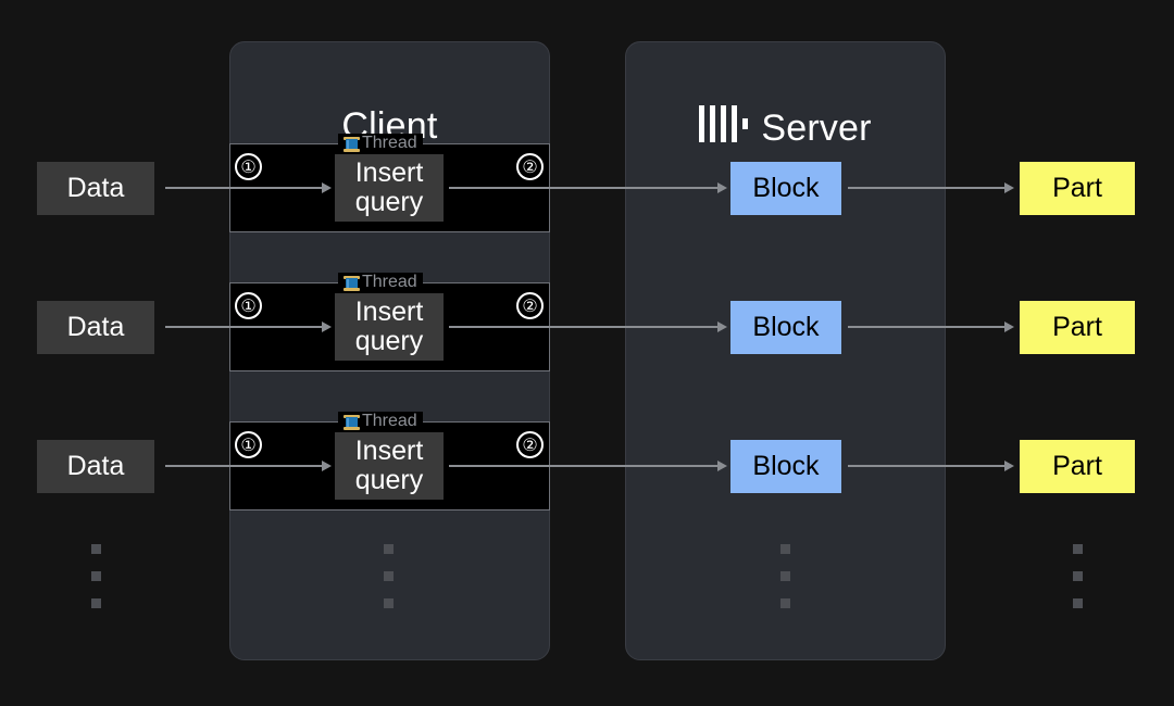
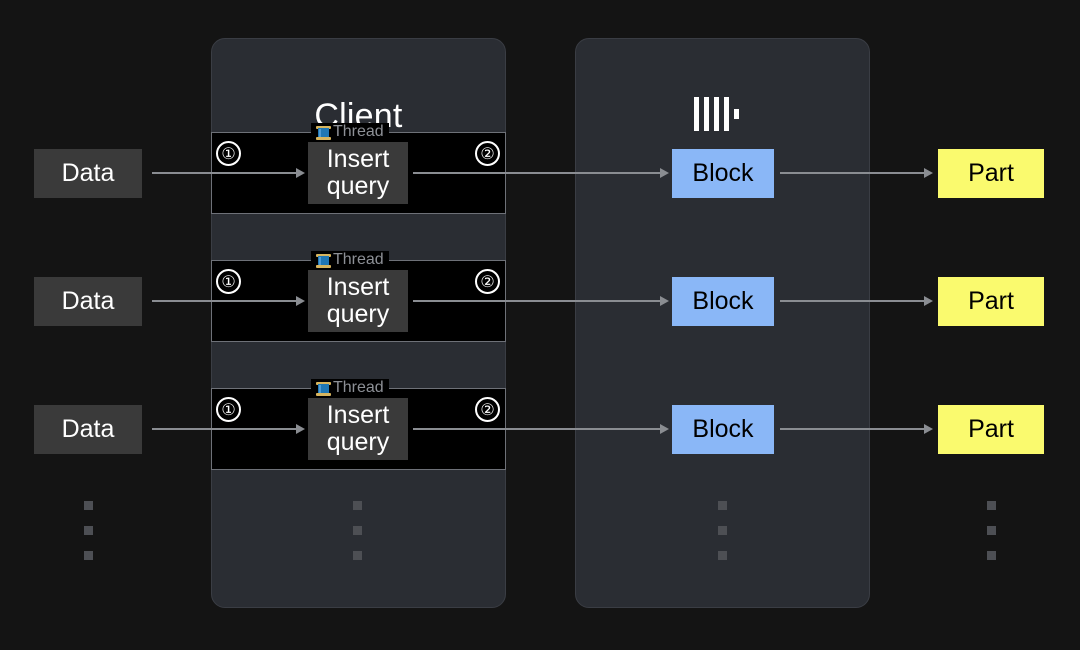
  Client
- Server
  Thread
  Data
  ①
  Insert
  query
  ②
  Block
  Part
  Thread
  Data
  ①
  Insert
  query
  ②
  Block
  Part
  Thread
  Data
  ①
  Insert
  query
  ②
  Block
  Part
